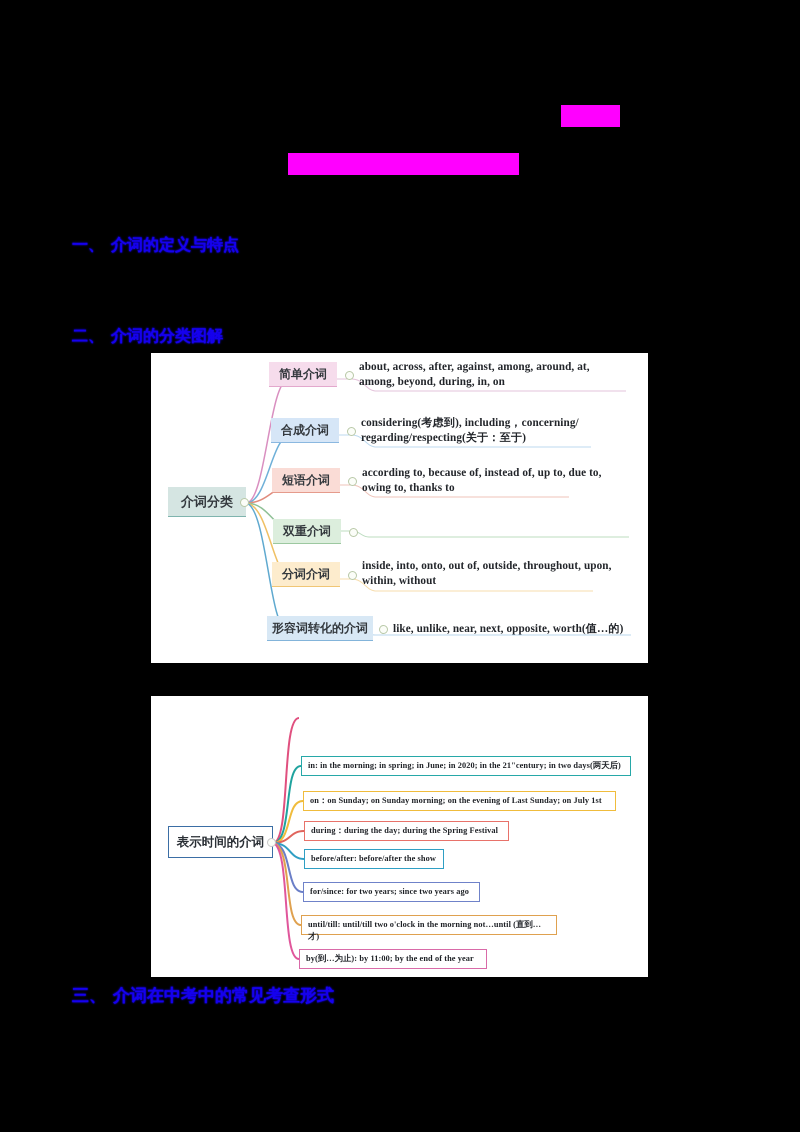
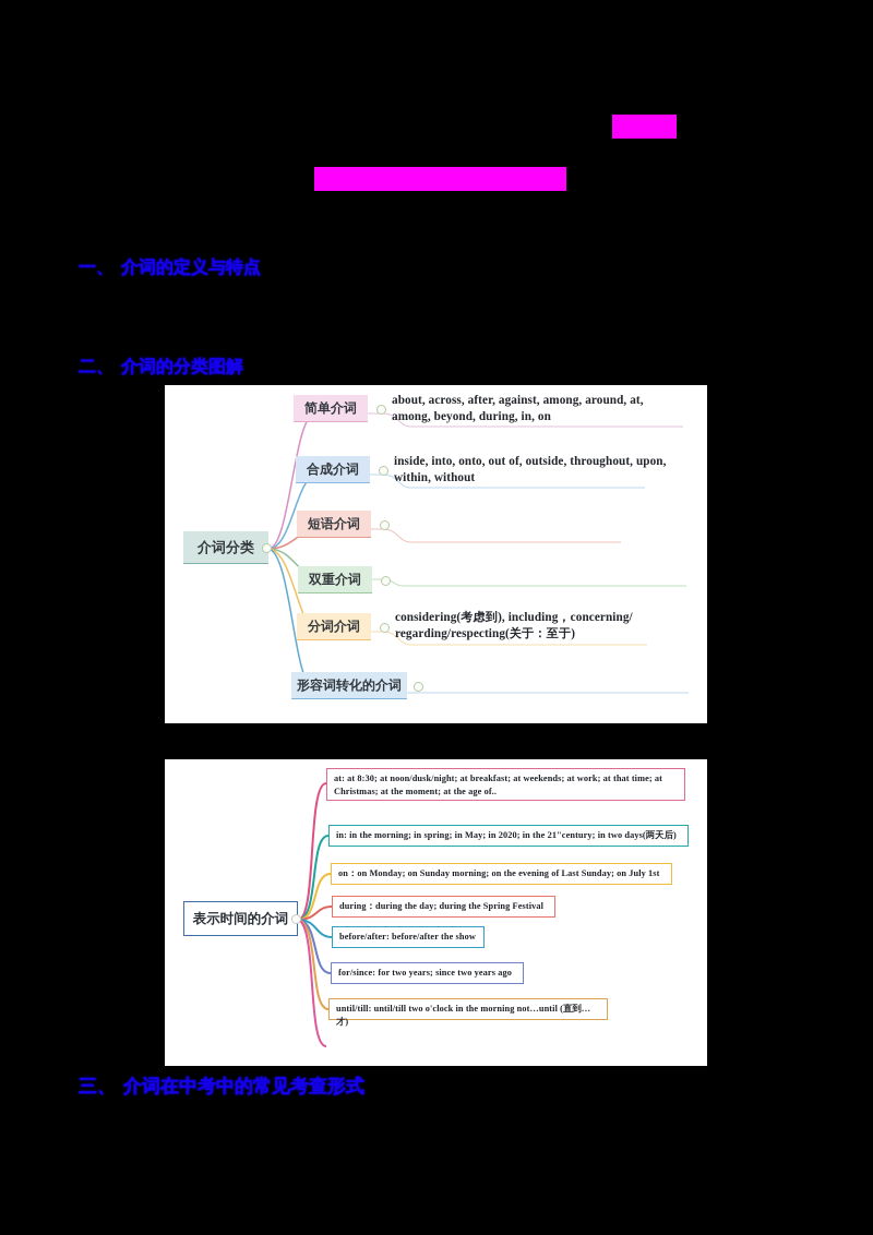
  一、 介词的定义与特点
  二、 介词的分类图解
  三、 介词在中考中的常见考查形式
  介词分类
  简单介词
  about, across, after, against, among, around, at, among, beyond, during, in, on
  合成介词
- considering(考虑到), including，concerning/ regarding/respecting(关于：至于)
+ inside, into, onto, out of, outside, throughout, upon, within, without
  短语介词
- according to, because of, instead of, up to, due to, owing to, thanks to
  双重介词
  分词介词
- inside, into, onto, out of, outside, throughout, upon, within, without
+ considering(考虑到), including，concerning/ regarding/respecting(关于：至于)
  形容词转化的介词
- like, unlike, near, next, opposite, worth(值…的)
  表示时间的介词
+ at: at 8:30; at noon/dusk/night; at breakfast; at weekends; at work; at that time; at Christmas; at the moment; at the age of..
- in: in the morning; in spring; in June; in 2020; in the 21"century; in two days(两天后)
+ in: in the morning; in spring; in May; in 2020; in the 21"century; in two days(两天后)
- on：on Sunday; on Sunday morning; on the evening of Last Sunday; on July 1st
+ on：on Monday; on Sunday morning; on the evening of Last Sunday; on July 1st
  during：during the day; during the Spring Festival
  before/after: before/after the show
  for/since: for two years; since two years ago
  until/till: until/till two o'clock in the morning not…until (直到…才)
- by(到…为止): by 11:00; by the end of the year
